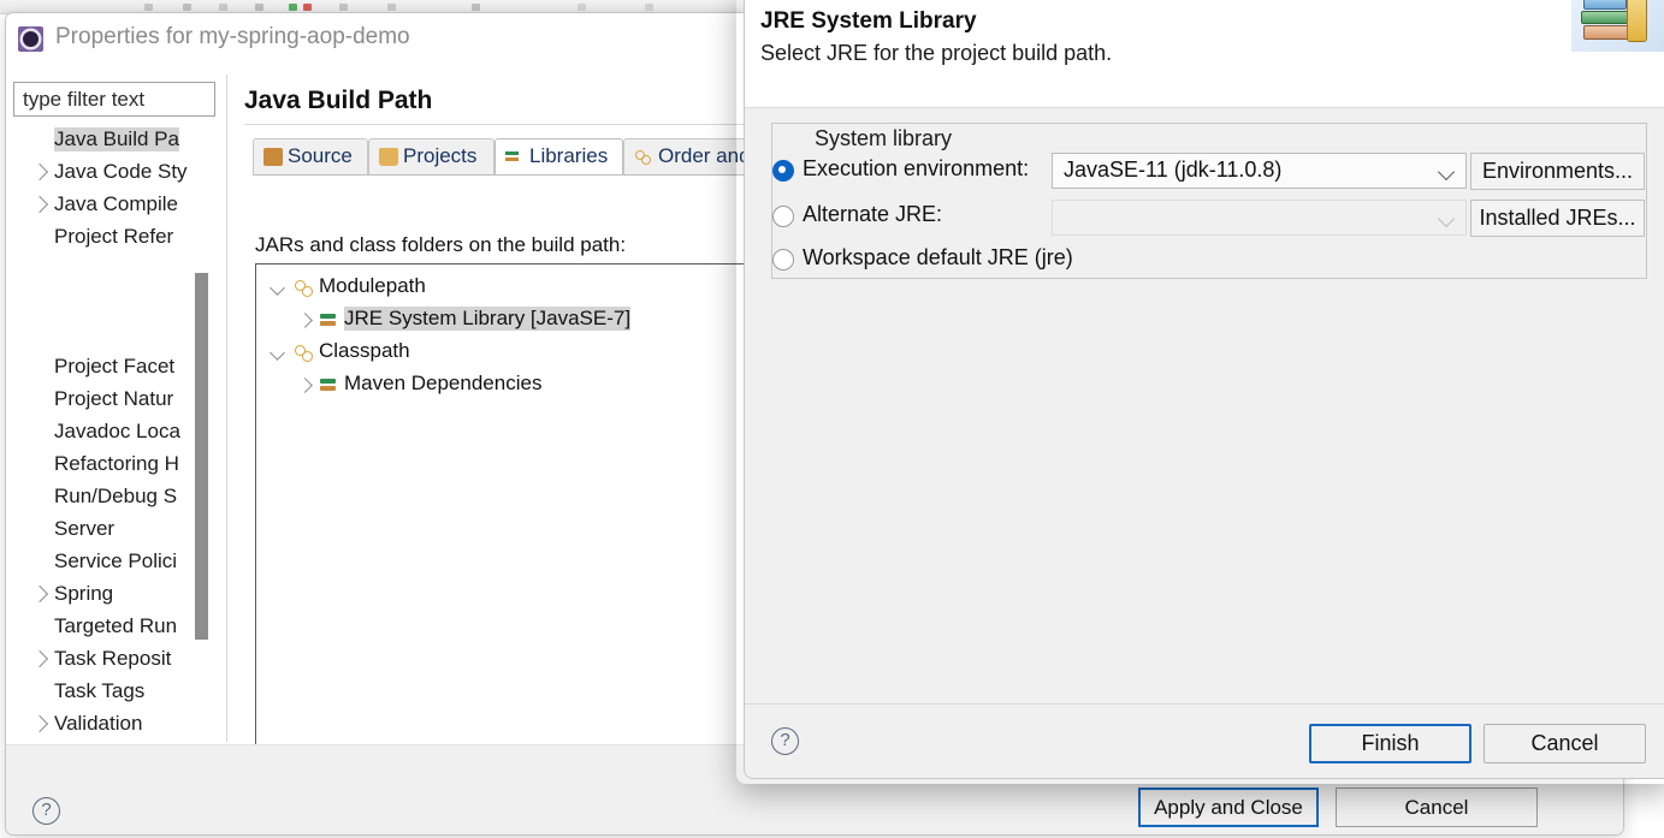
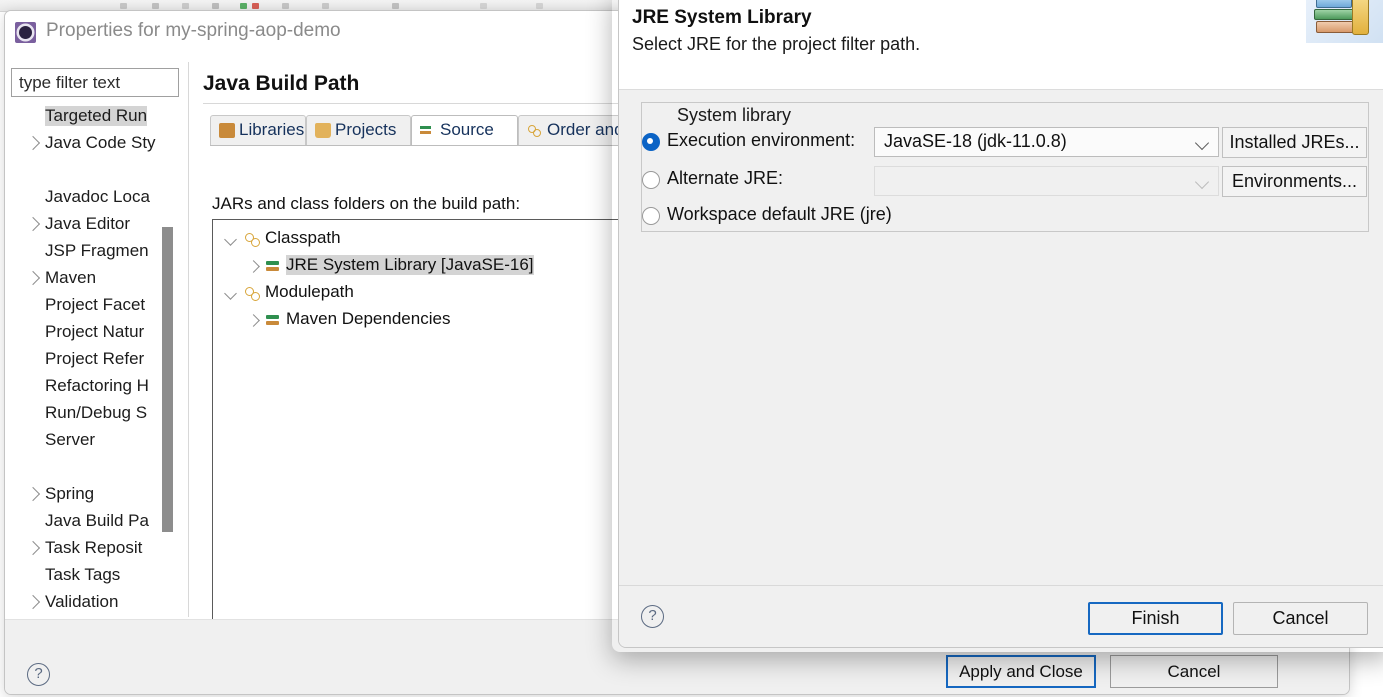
  Properties for my-spring-aop-demo
  type filter text
- Java Build Pa
+ Targeted Run
  Java Code Sty
- Java Compile
- Project Refer
+ Javadoc Loca
+ Java Editor
+ JSP Fragmen
+ Maven
  Project Facet
  Project Natur
- Javadoc Loca
+ Project Refer
  Refactoring H
  Run/Debug S
  Server
- Service Polici
  Spring
- Targeted Run
+ Java Build Pa
  Task Reposit
  Task Tags
  Validation
  Java Build Path
- Source
+ Libraries
  Projects
- Libraries
+ Source
  Order an
  JARs and class folders on the build path:
- Modulepath
+ Classpath
- JRE System Library [JavaSE-7]
+ JRE System Library [JavaSE-16]
- Classpath
+ Modulepath
  Maven Dependencies
  ?
  Apply and Close
  Cancel
  JRE System Library
- Select JRE for the project build path.
+ Select JRE for the project filter path.
  System library
  Execution environment:
- JavaSE-11 (jdk-11.0.8)
+ JavaSE-18 (jdk-11.0.8)
- Environments...
+ Installed JREs...
  Alternate JRE:
- Installed JREs...
+ Environments...
  Workspace default JRE (jre)
  ?
  Finish
  Cancel
